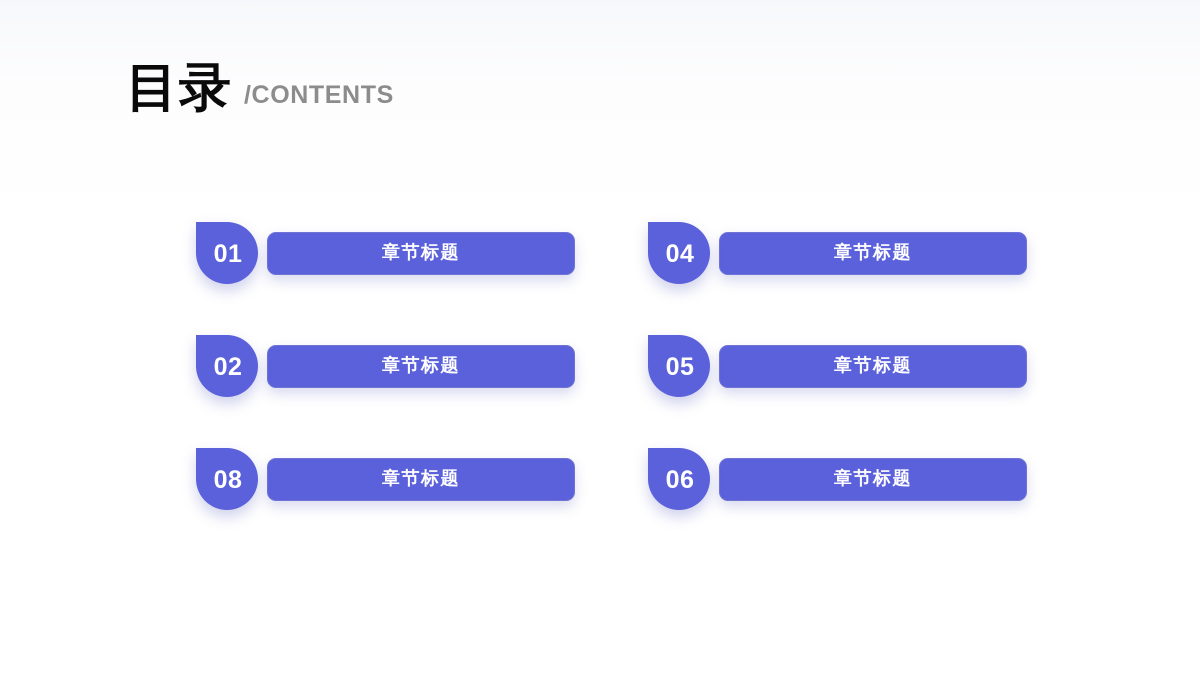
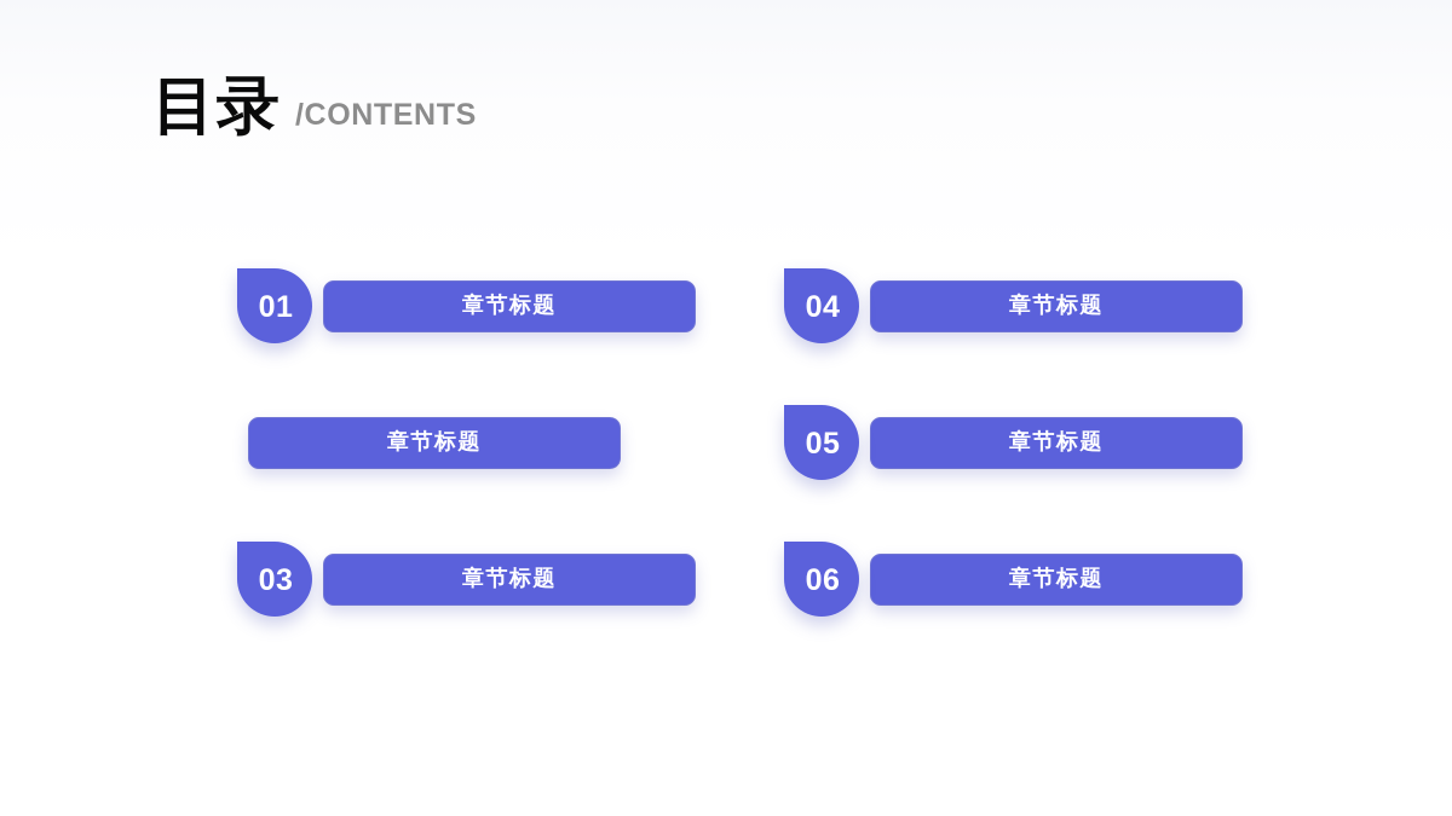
  目录
  /CONTENTS
  01
  章节标题
- 02
  章节标题
- 08
+ 03
  章节标题
  04
  章节标题
  05
  章节标题
  06
  章节标题
